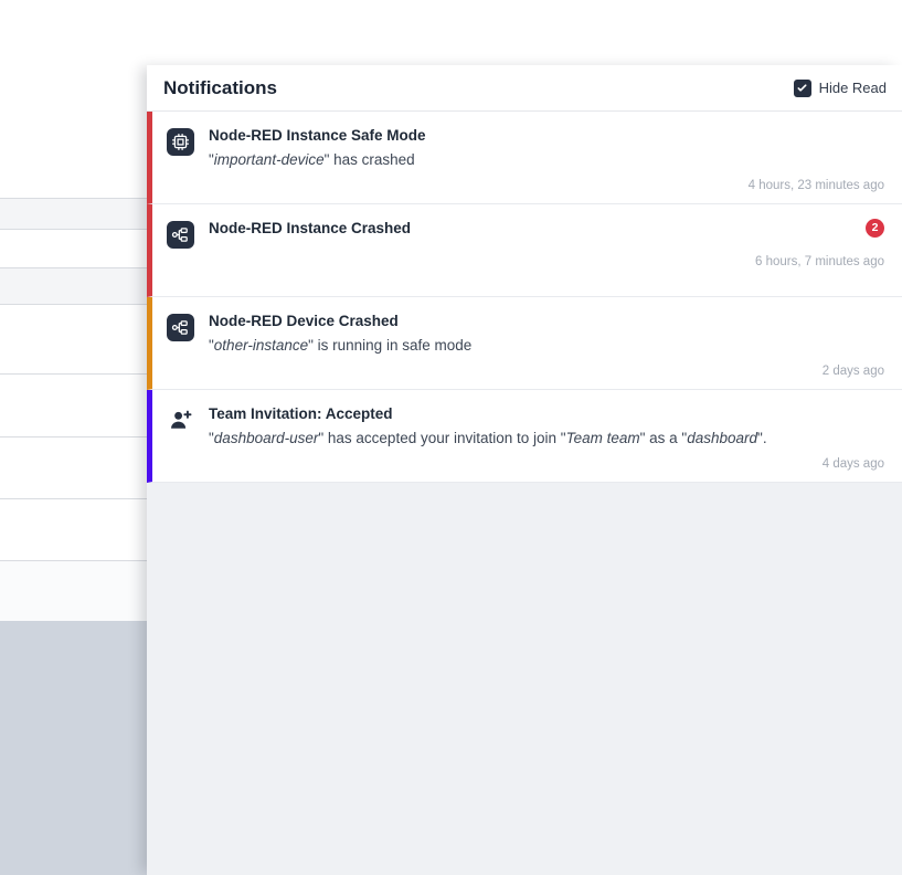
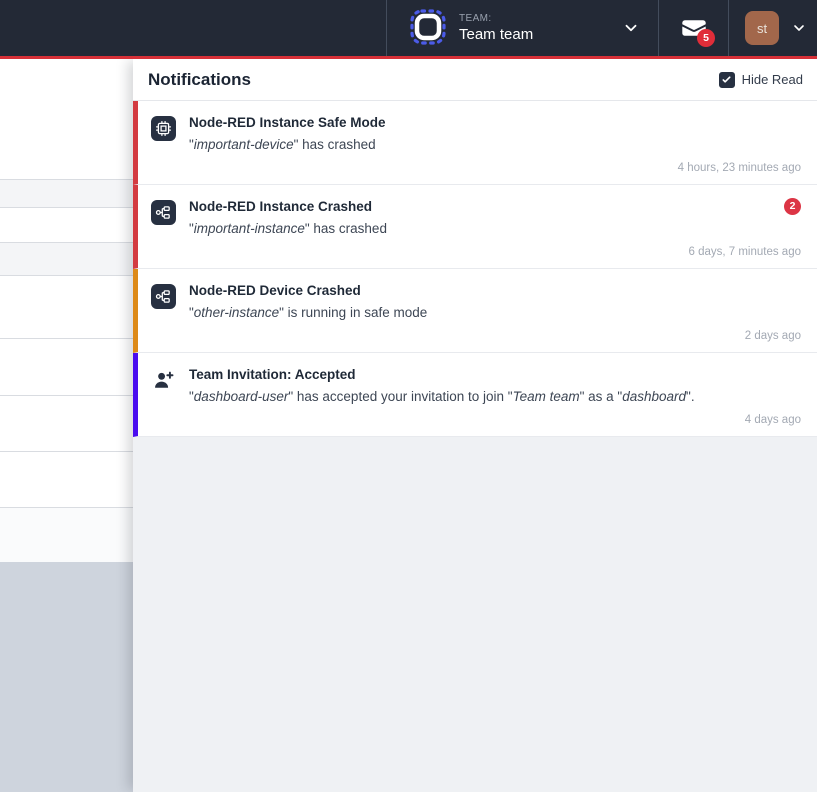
  Notifications
  Hide Read
  Node-RED Instance Safe Mode
  "important-device" has crashed
  4 hours, 23 minutes ago
  Node-RED Instance Crashed
+ "important-instance" has crashed
- 6 hours, 7 minutes ago
+ 6 days, 7 minutes ago
  2
  Node-RED Device Crashed
  "other-instance" is running in safe mode
  2 days ago
  Team Invitation: Accepted
  "dashboard-user" has accepted your invitation to join "Team team" as a "dashboard".
  4 days ago
+ TEAM:
+ Team team
+ 5
+ st
